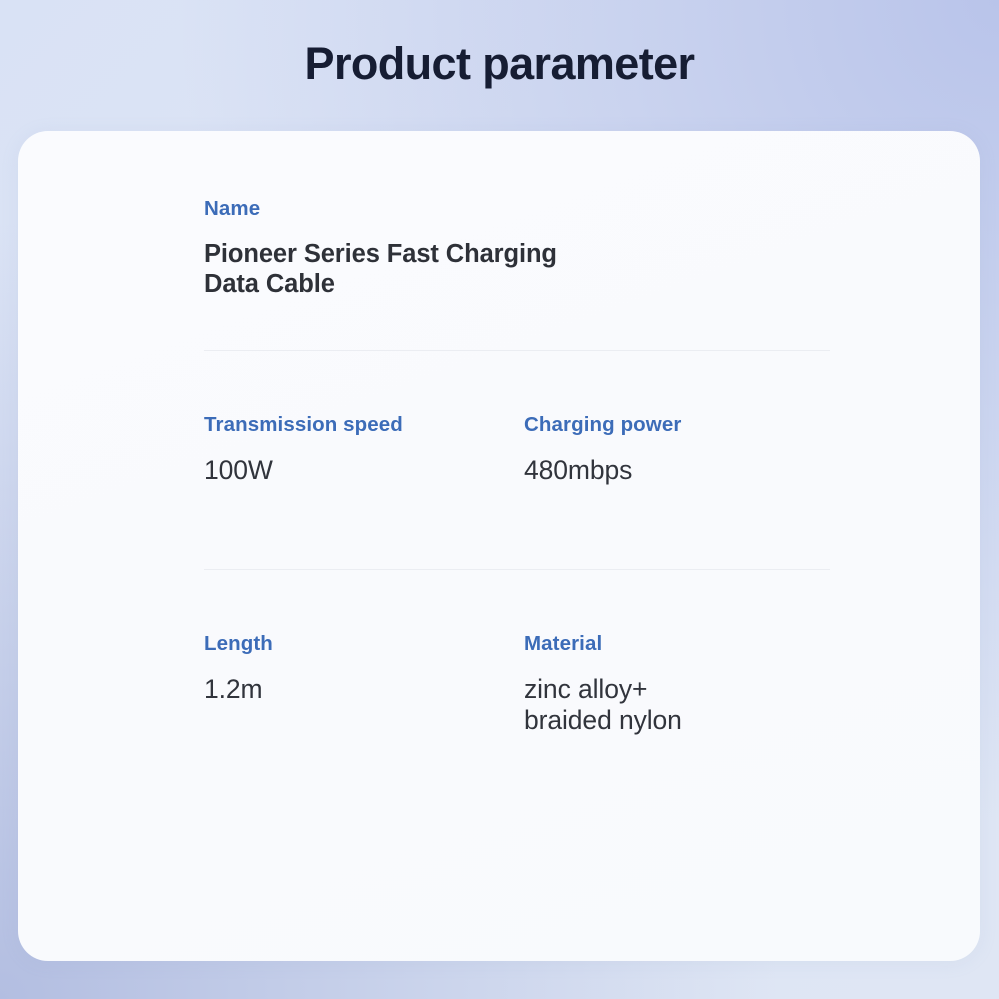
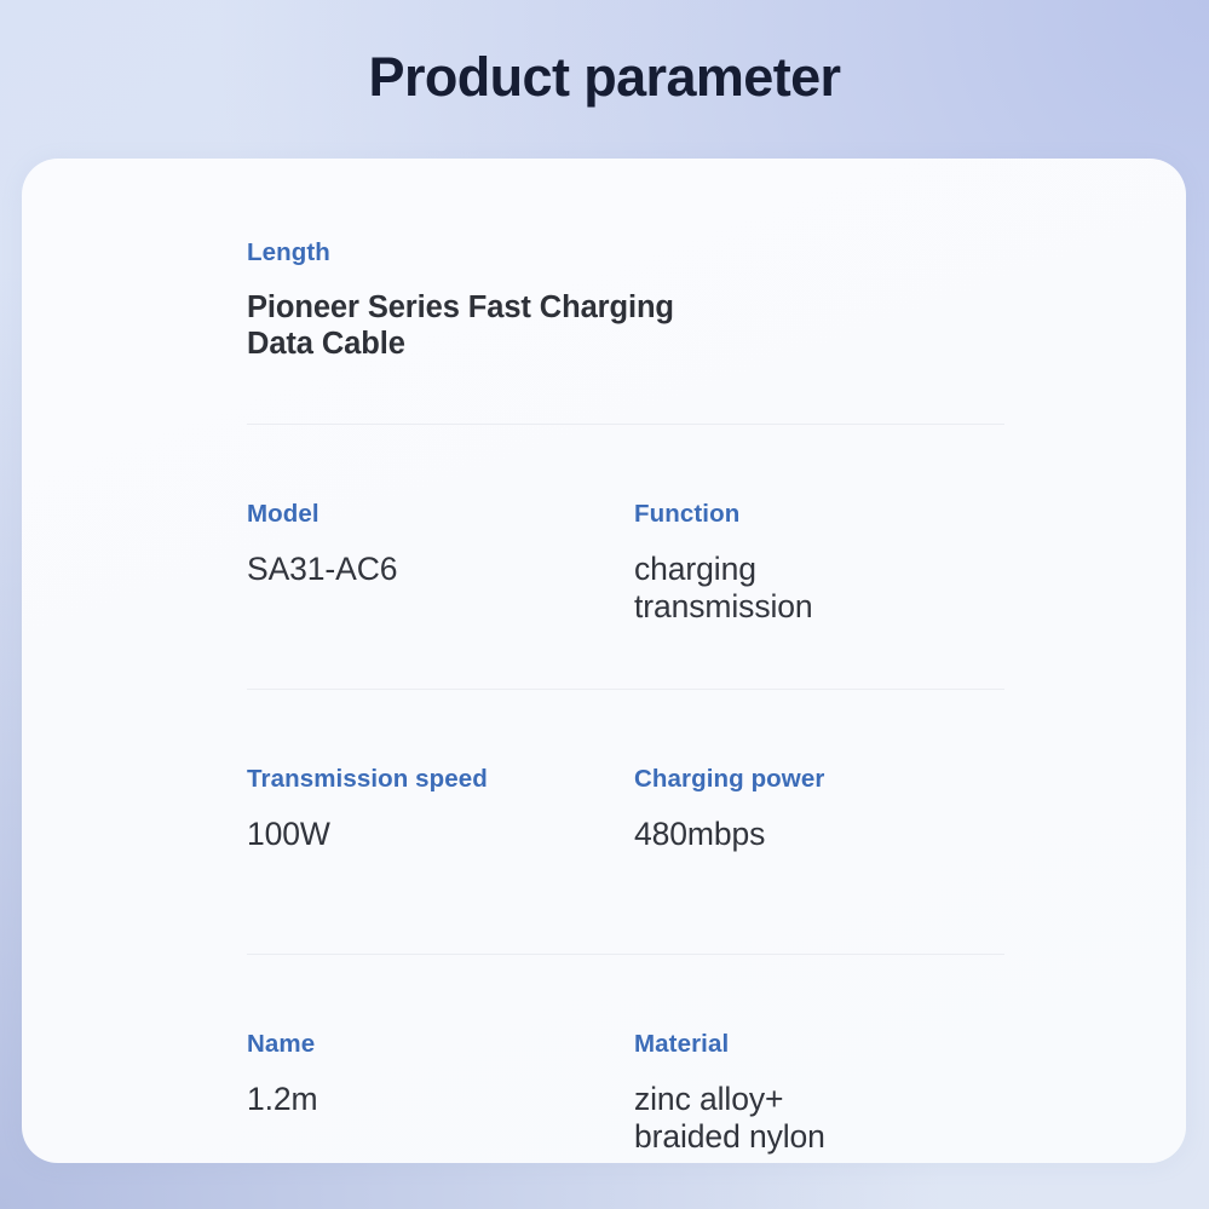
  Product parameter
- Name
+ Length
  Pioneer Series Fast Charging
  Data Cable
+ Model
+ SA31-AC6
+ Function
+ charging
+ transmission
  Transmission speed
  100W
  Charging power
  480mbps
- Length
+ Name
  1.2m
  Material
  zinc alloy+
  braided nylon
